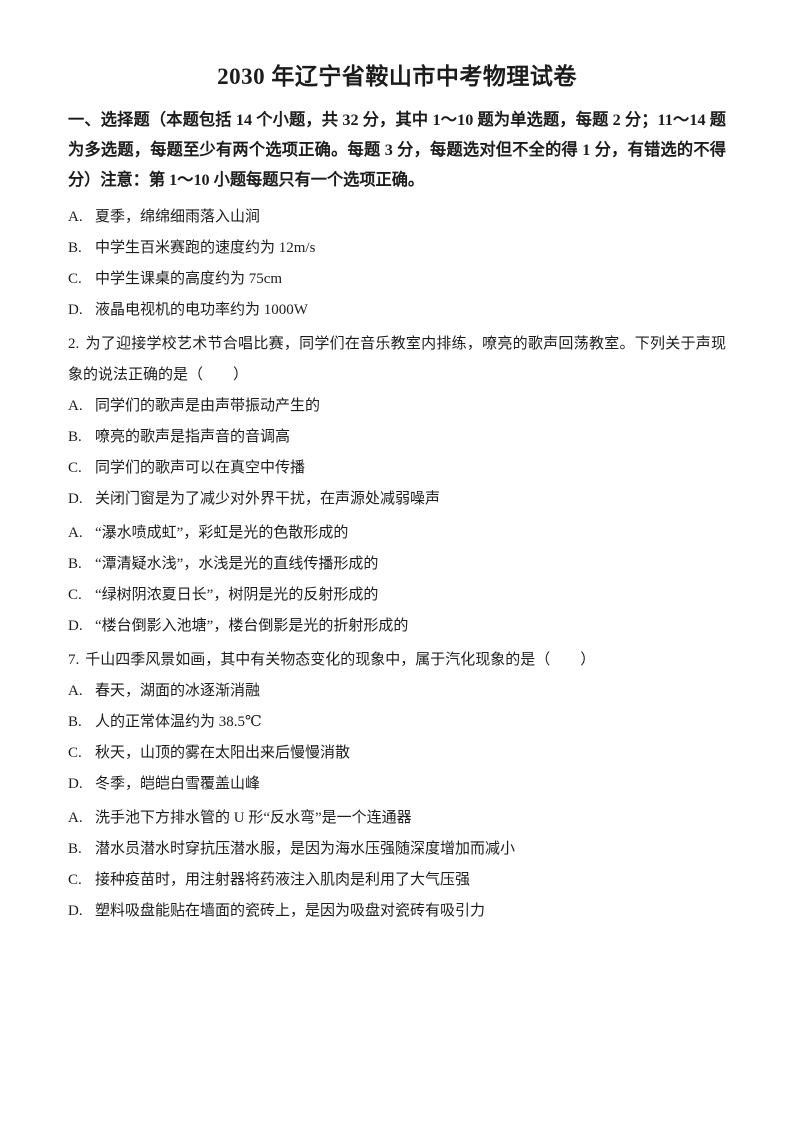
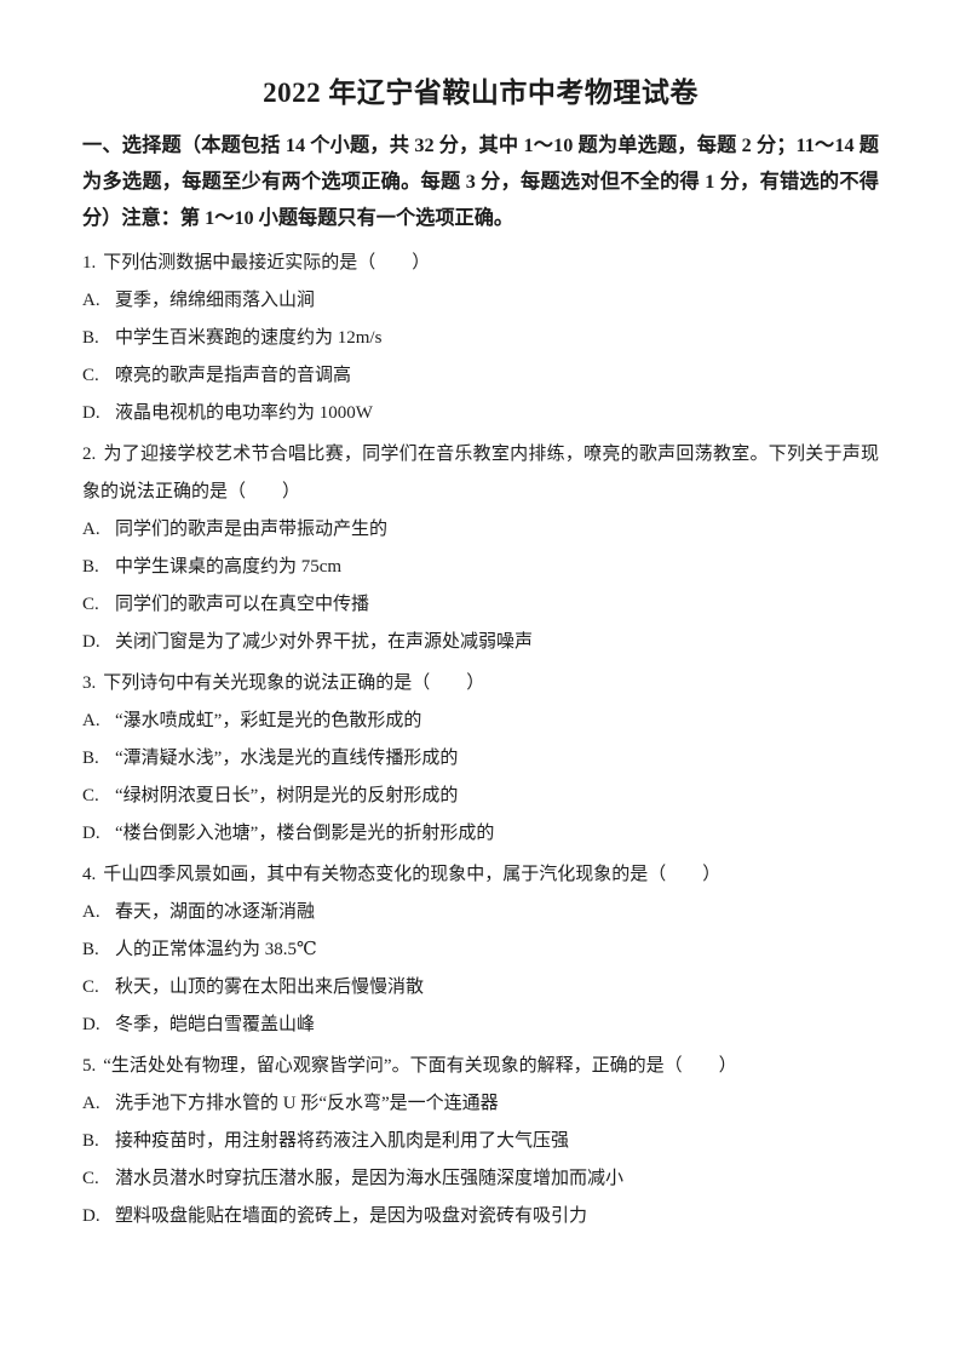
- 2030 年辽宁省鞍山市中考物理试卷
+ 2022 年辽宁省鞍山市中考物理试卷
  一、选择题（本题包括 14 个小题，共 32 分，其中 1～10 题为单选题，每题 2 分；11～14 题为多选题，每题至少有两个选项正确。每题 3 分，每题选对但不全的得 1 分，有错选的不得分）注意：第 1～10 小题每题只有一个选项正确。
+ 1. 下列估测数据中最接近实际的是（ ）
  A.
  夏季，绵绵细雨落入山涧
  B.
  中学生百米赛跑的速度约为 12m/s
  C.
- 中学生课桌的高度约为 75cm
+ 嘹亮的歌声是指声音的音调高
  D.
  液晶电视机的电功率约为 1000W
  2. 为了迎接学校艺术节合唱比赛，同学们在音乐教室内排练，嘹亮的歌声回荡教室。下列关于声现象的说法正确的是（ ）
  A.
  同学们的歌声是由声带振动产生的
  B.
- 嘹亮的歌声是指声音的音调高
+ 中学生课桌的高度约为 75cm
  C.
  同学们的歌声可以在真空中传播
  D.
  关闭门窗是为了减少对外界干扰，在声源处减弱噪声
+ 3. 下列诗句中有关光现象的说法正确的是（ ）
  A.
  “瀑水喷成虹”，彩虹是光的色散形成的
  B.
  “潭清疑水浅”，水浅是光的直线传播形成的
  C.
  “绿树阴浓夏日长”，树阴是光的反射形成的
  D.
  “楼台倒影入池塘”，楼台倒影是光的折射形成的
- 7. 千山四季风景如画，其中有关物态变化的现象中，属于汽化现象的是（ ）
+ 4. 千山四季风景如画，其中有关物态变化的现象中，属于汽化现象的是（ ）
  A.
  春天，湖面的冰逐渐消融
  B.
  人的正常体温约为 38.5℃
  C.
  秋天，山顶的雾在太阳出来后慢慢消散
  D.
  冬季，皑皑白雪覆盖山峰
+ 5. “生活处处有物理，留心观察皆学问”。下面有关现象的解释，正确的是（ ）
  A.
  洗手池下方排水管的 U 形“反水弯”是一个连通器
  B.
- 潜水员潜水时穿抗压潜水服，是因为海水压强随深度增加而减小
+ 接种疫苗时，用注射器将药液注入肌肉是利用了大气压强
  C.
- 接种疫苗时，用注射器将药液注入肌肉是利用了大气压强
+ 潜水员潜水时穿抗压潜水服，是因为海水压强随深度增加而减小
  D.
  塑料吸盘能贴在墙面的瓷砖上，是因为吸盘对瓷砖有吸引力
